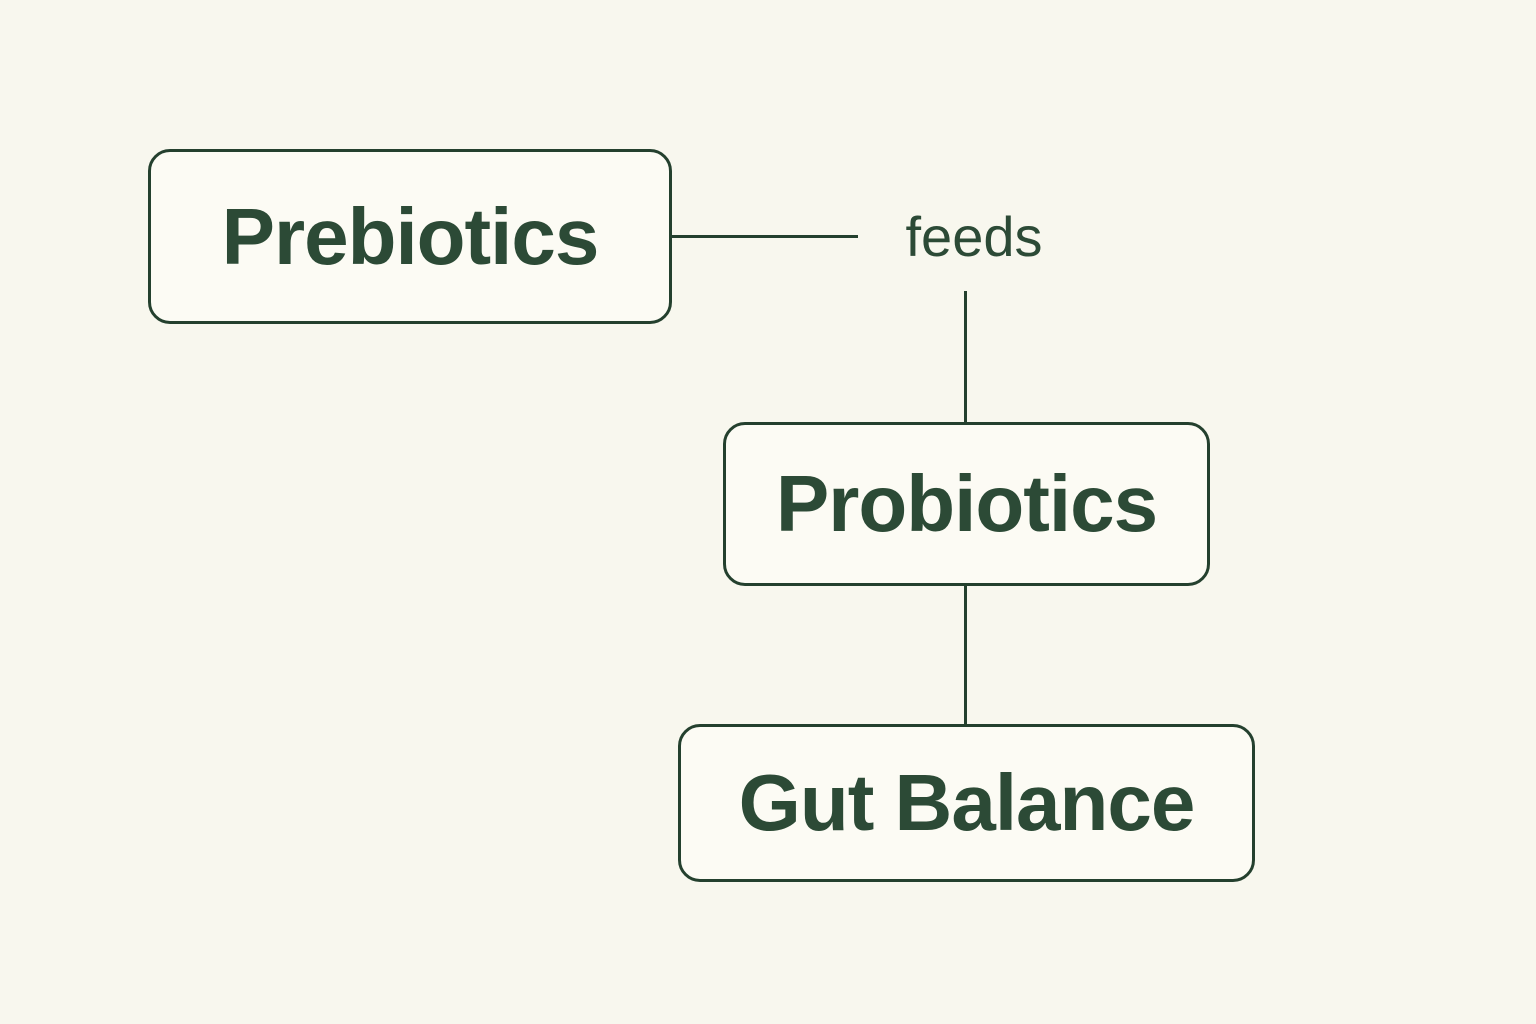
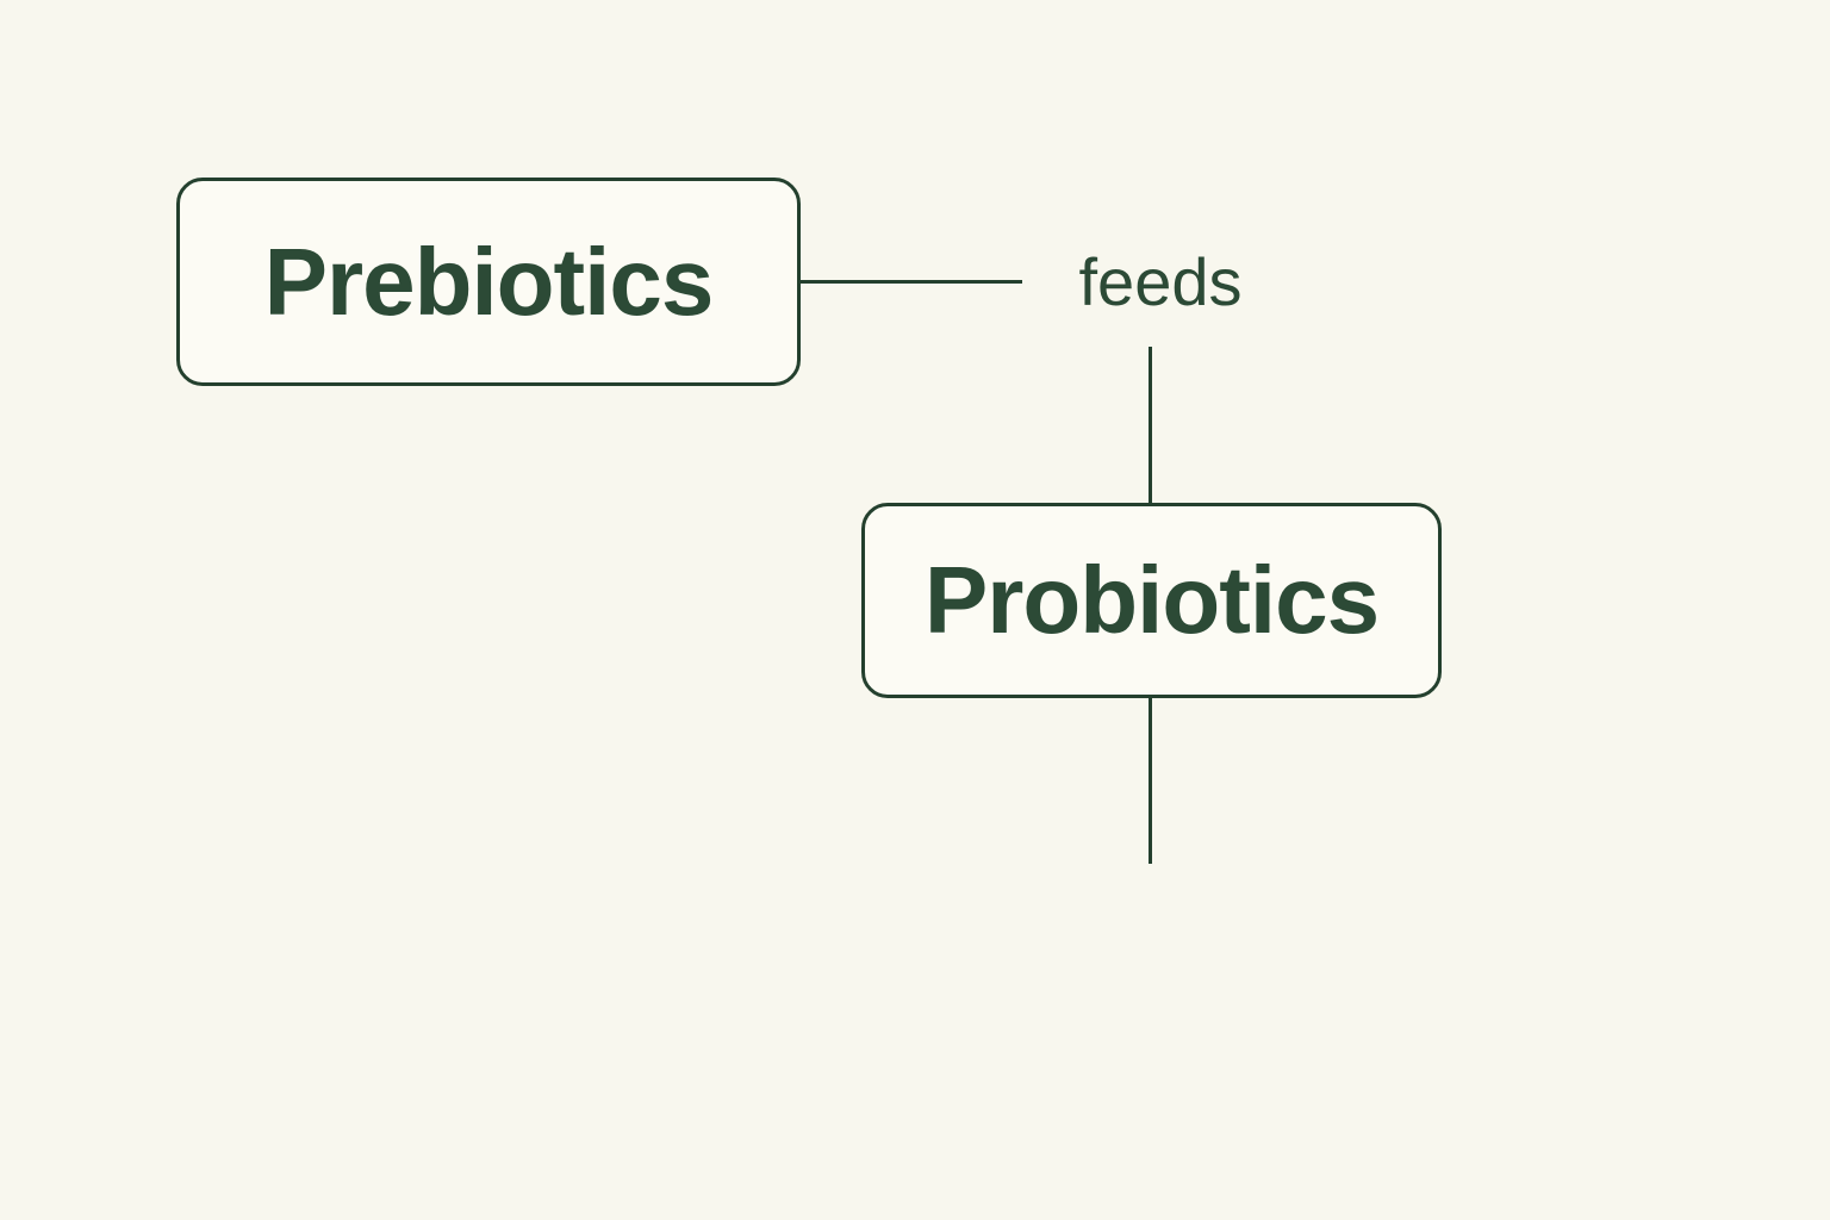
  Prebiotics
  feeds
  Probiotics
- Gut Balance
